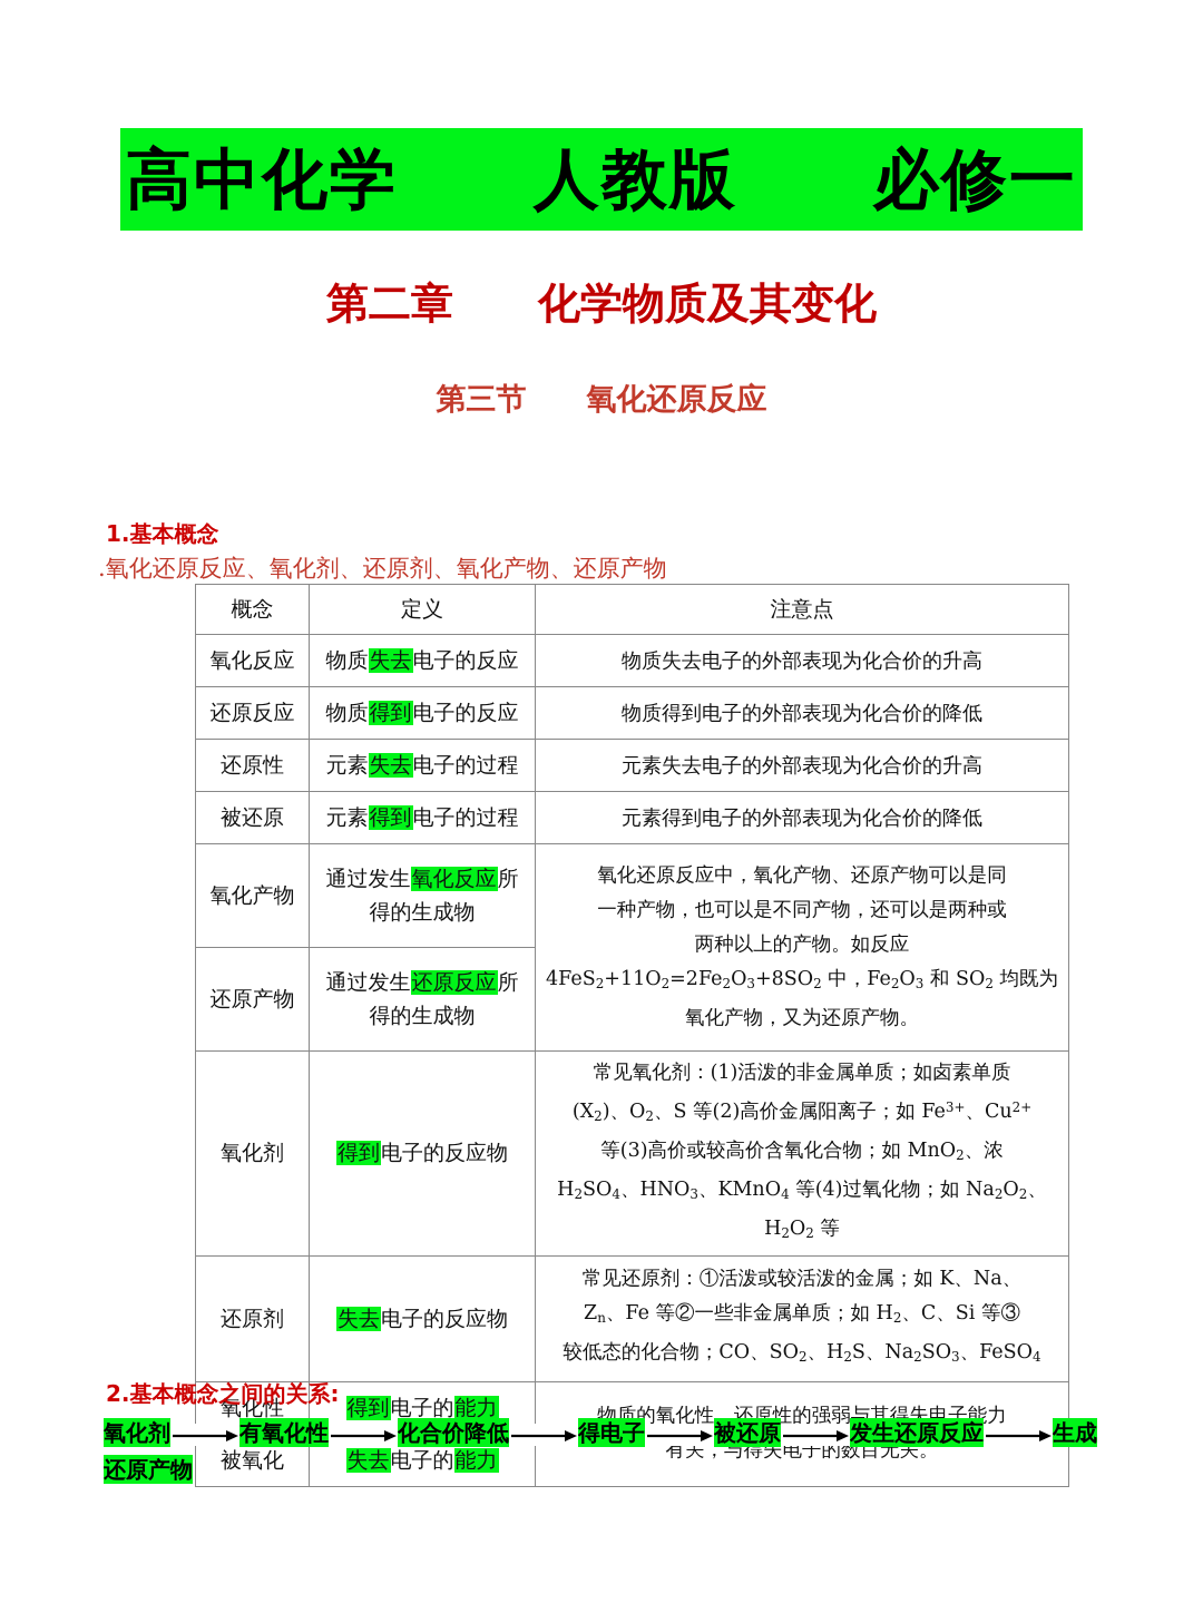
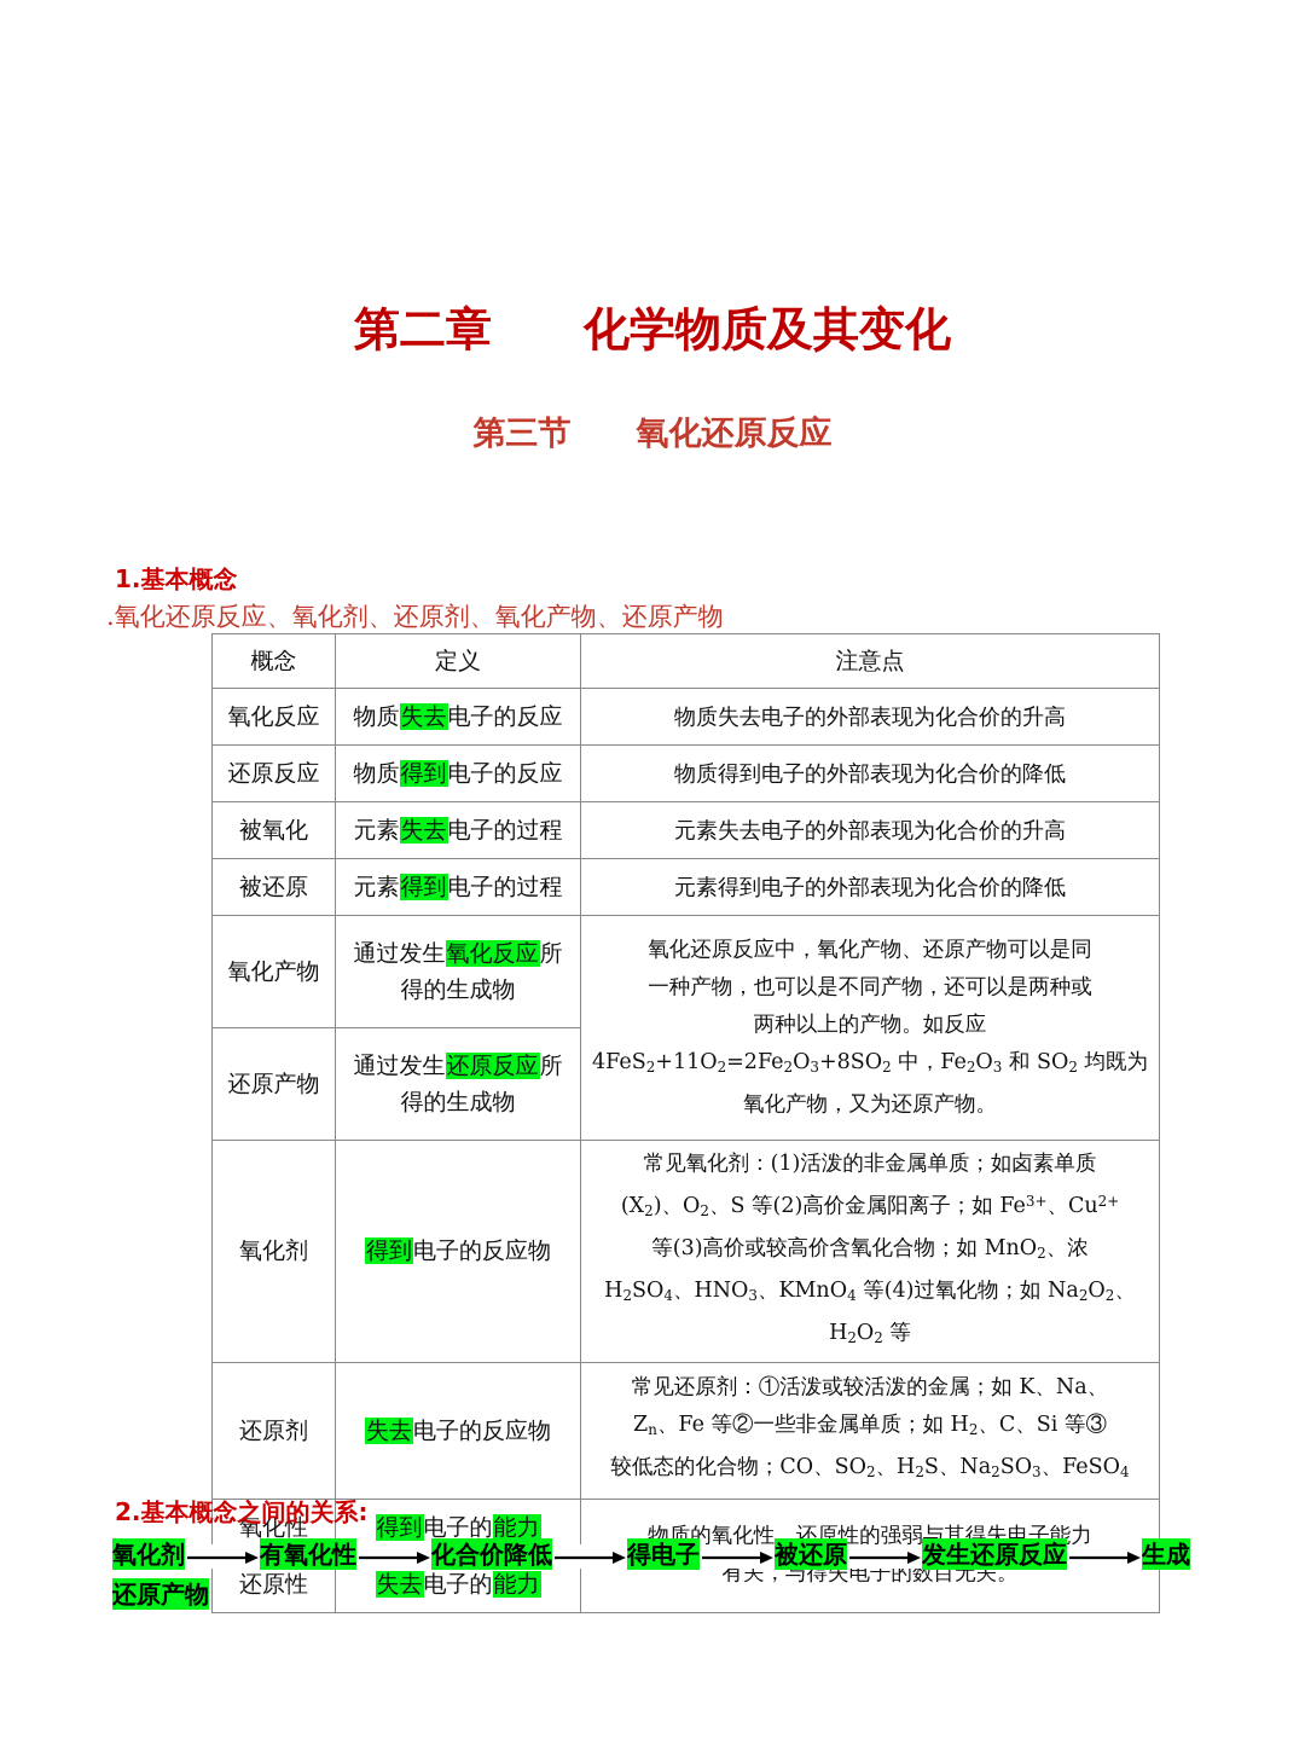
- 高中化学 人教版 必修一
  第二章 化学物质及其变化
  第三节 氧化还原反应
  1.基本概念
  .氧化还原反应、氧化剂、还原剂、氧化产物、还原产物
  概念	定义	注意点
  氧化反应	物质失去电子的反应	物质失去电子的外部表现为化合价的升高
  还原反应	物质得到电子的反应	物质得到电子的外部表现为化合价的降低
- 还原性	元素失去电子的过程	元素失去电子的外部表现为化合价的升高
+ 被氧化	元素失去电子的过程	元素失去电子的外部表现为化合价的升高
  被还原	元素得到电子的过程	元素得到电子的外部表现为化合价的降低
  氧化产物	通过发生氧化反应所得的生成物	氧化还原反应中，氧化产物、还原产物可以是同 一种产物，也可以是不同产物，还可以是两种或 两种以上的产物。如反应 4FeS2+11O2=2Fe2O3+8SO2 中，Fe2O3 和 SO2 均既为 氧化产物，又为还原产物。
  还原产物	通过发生还原反应所得的生成物
  氧化剂	得到电子的反应物	常见氧化剂：(1)活泼的非金属单质；如卤素单质 (X2)、O2、S 等(2)高价金属阳离子；如 Fe3+、Cu2+ 等(3)高价或较高价含氧化合物；如 MnO2、浓 H2SO4、HNO3、KMnO4 等(4)过氧化物；如 Na2O2、 H2O2 等
  还原剂	失去电子的反应物	常见还原剂：①活泼或较活泼的金属；如 K、Na、 Zn、Fe 等②一些非金属单质；如 H2、C、Si 等③ 较低态的化合物；CO、SO2、H2S、Na2SO3、FeSO4
  氧化性	得到电子的能力	物质的氧化性、还原性的强弱与其得失电子能力 有关，与得失电子的数目无关。
- 被氧化	失去电子的能力
+ 还原性	失去电子的能力
  2.基本概念之间的关系:
  氧化剂 有氧化性 化合价降低 得电子 被还原 发生还原反应 生成还原产物
